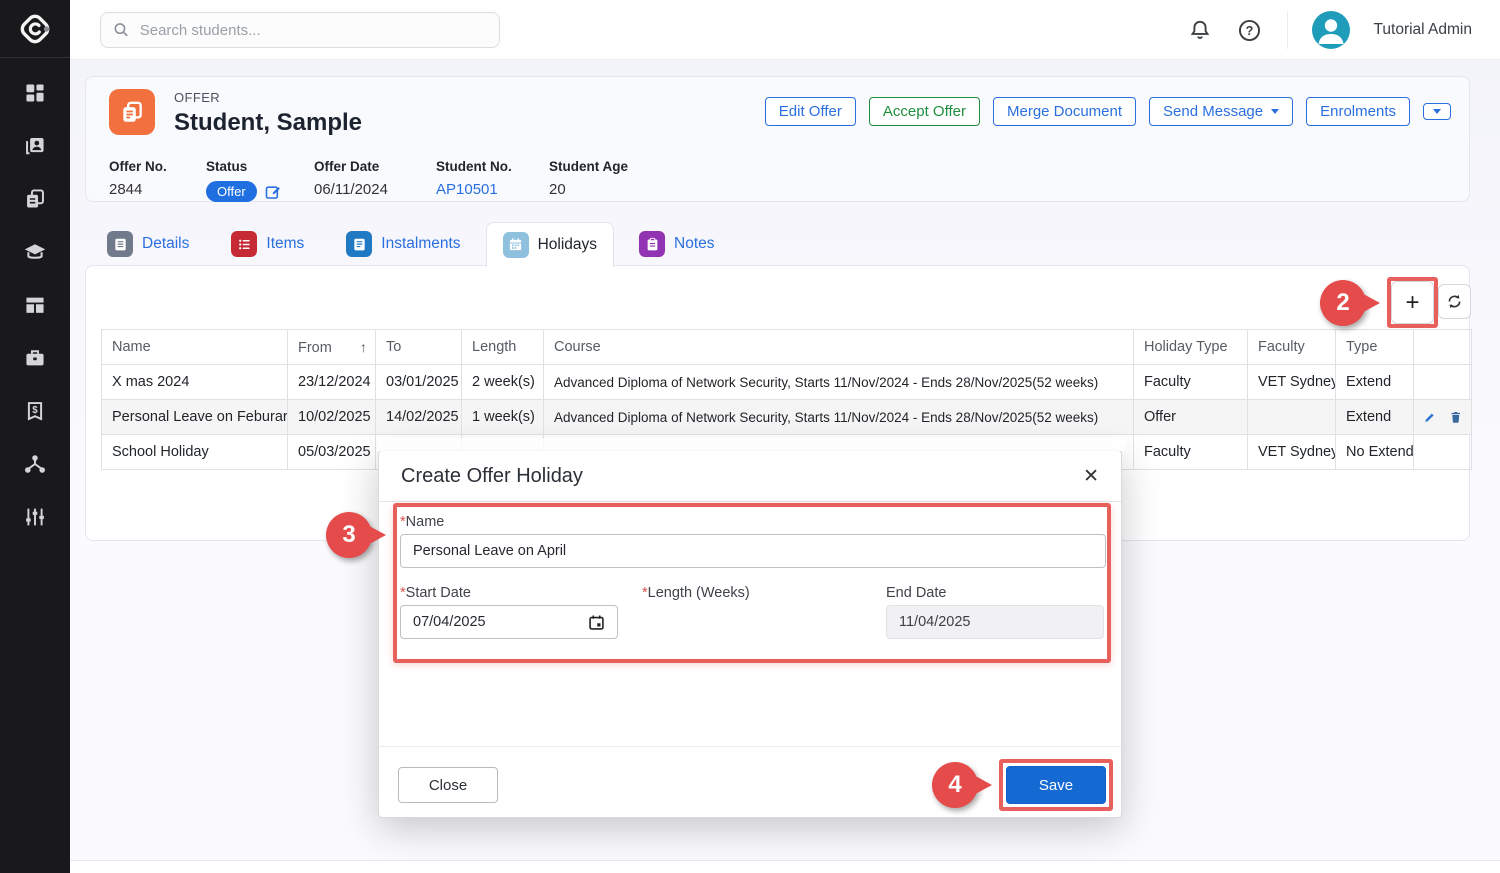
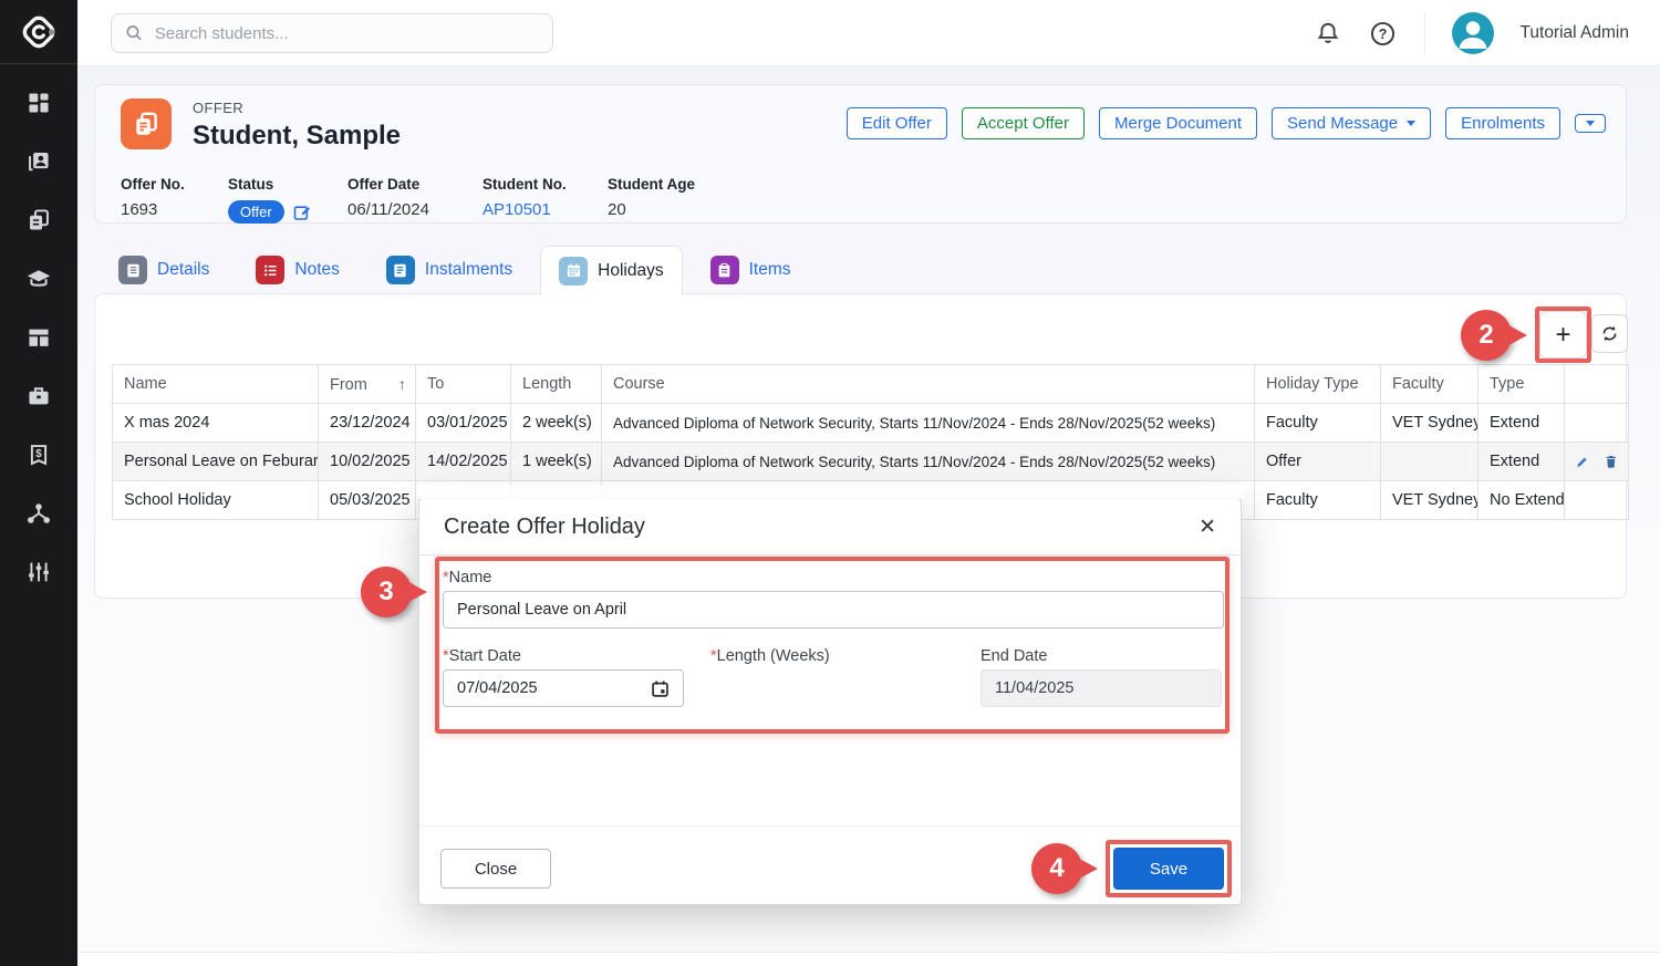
  $
  Search students...
  ?
  Tutorial Admin
  OFFER
  Student, Sample
  Edit Offer
  Accept Offer
  Merge Document
  Send Message
  Enrolments
  Offer No.
- 2844
+ 1693
  Status
  Offer
  Offer Date
  06/11/2024
  Student No.
  AP10501
  Student Age
  20
  Details
- Items
+ Notes
  Instalments
  Holidays
- Notes
+ Items
  +
  Name	From ↑	To	Length	Course	Holiday Type	Faculty	Type
  X mas 2024	23/12/2024	03/01/2025	2 week(s)	Advanced Diploma of Network Security, Starts 11/Nov/2024 - Ends 28/Nov/2025(52 weeks)	Faculty	VET Sydney	Extend
  Personal Leave on Feburar	10/02/2025	14/02/2025	1 week(s)	Advanced Diploma of Network Security, Starts 11/Nov/2024 - Ends 28/Nov/2025(52 weeks)	Offer		Extend
  School Holiday	05/03/2025				Faculty	VET Sydney	No Extend
  Create Offer Holiday
  ✕
  *Name
  Personal Leave on April
  *Start Date
  07/04/2025
  *Length (Weeks)
  End Date
  11/04/2025
  Close
  Save
  2
  3
  4
